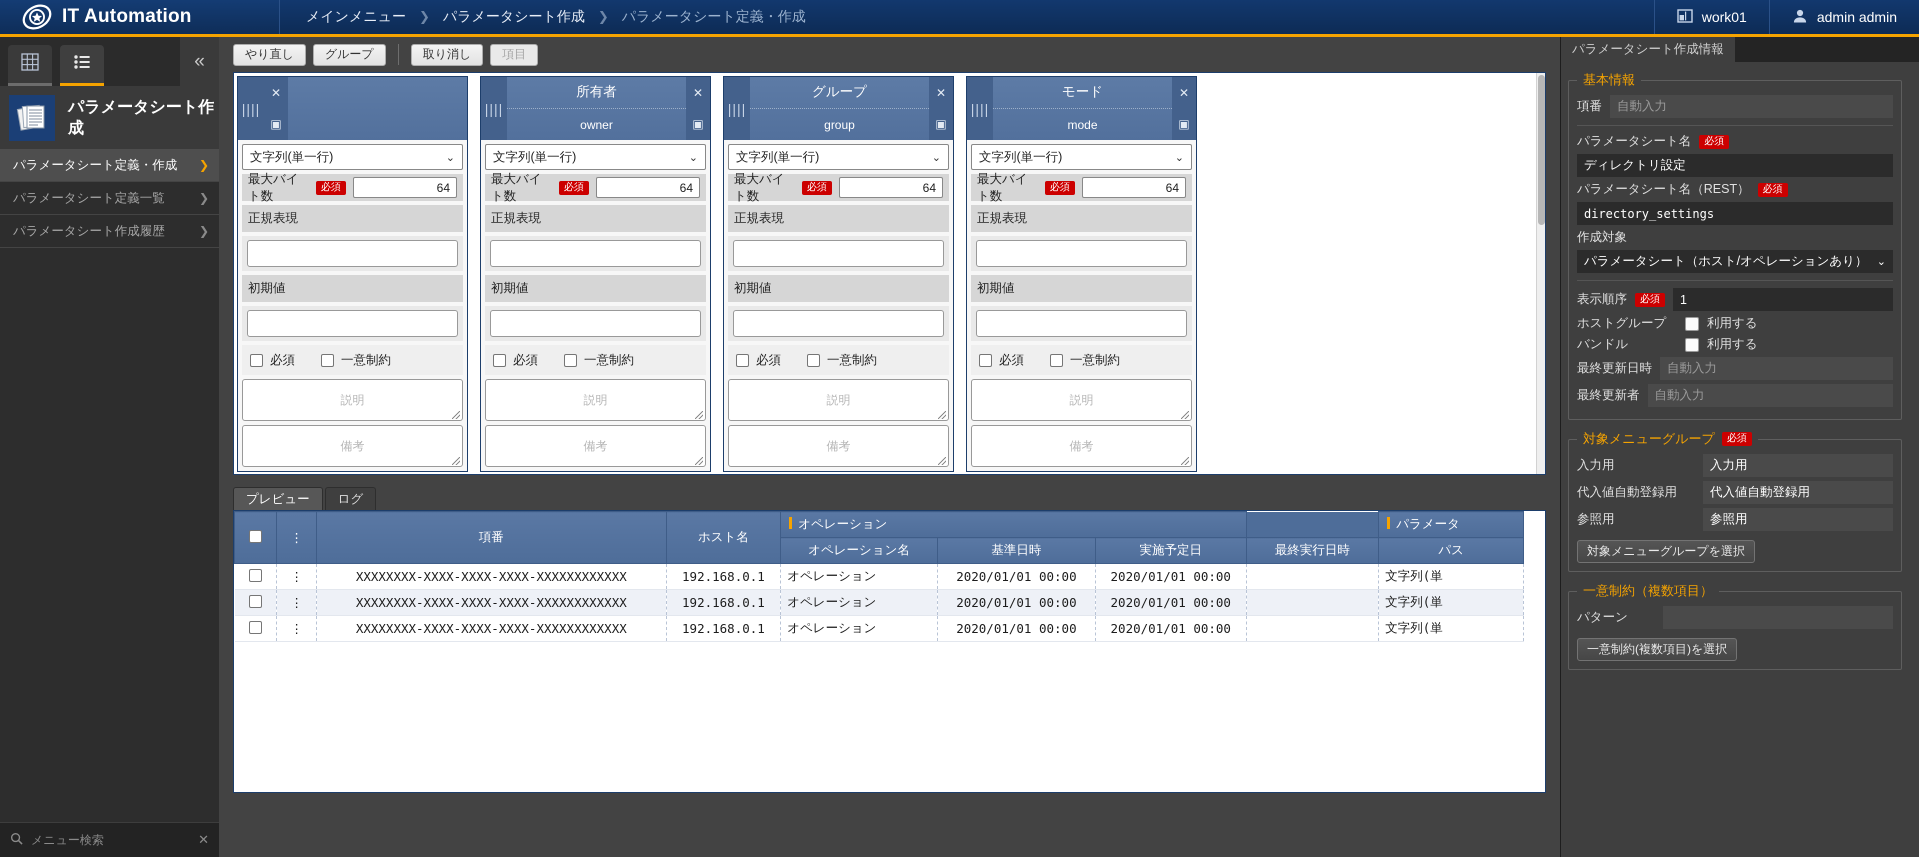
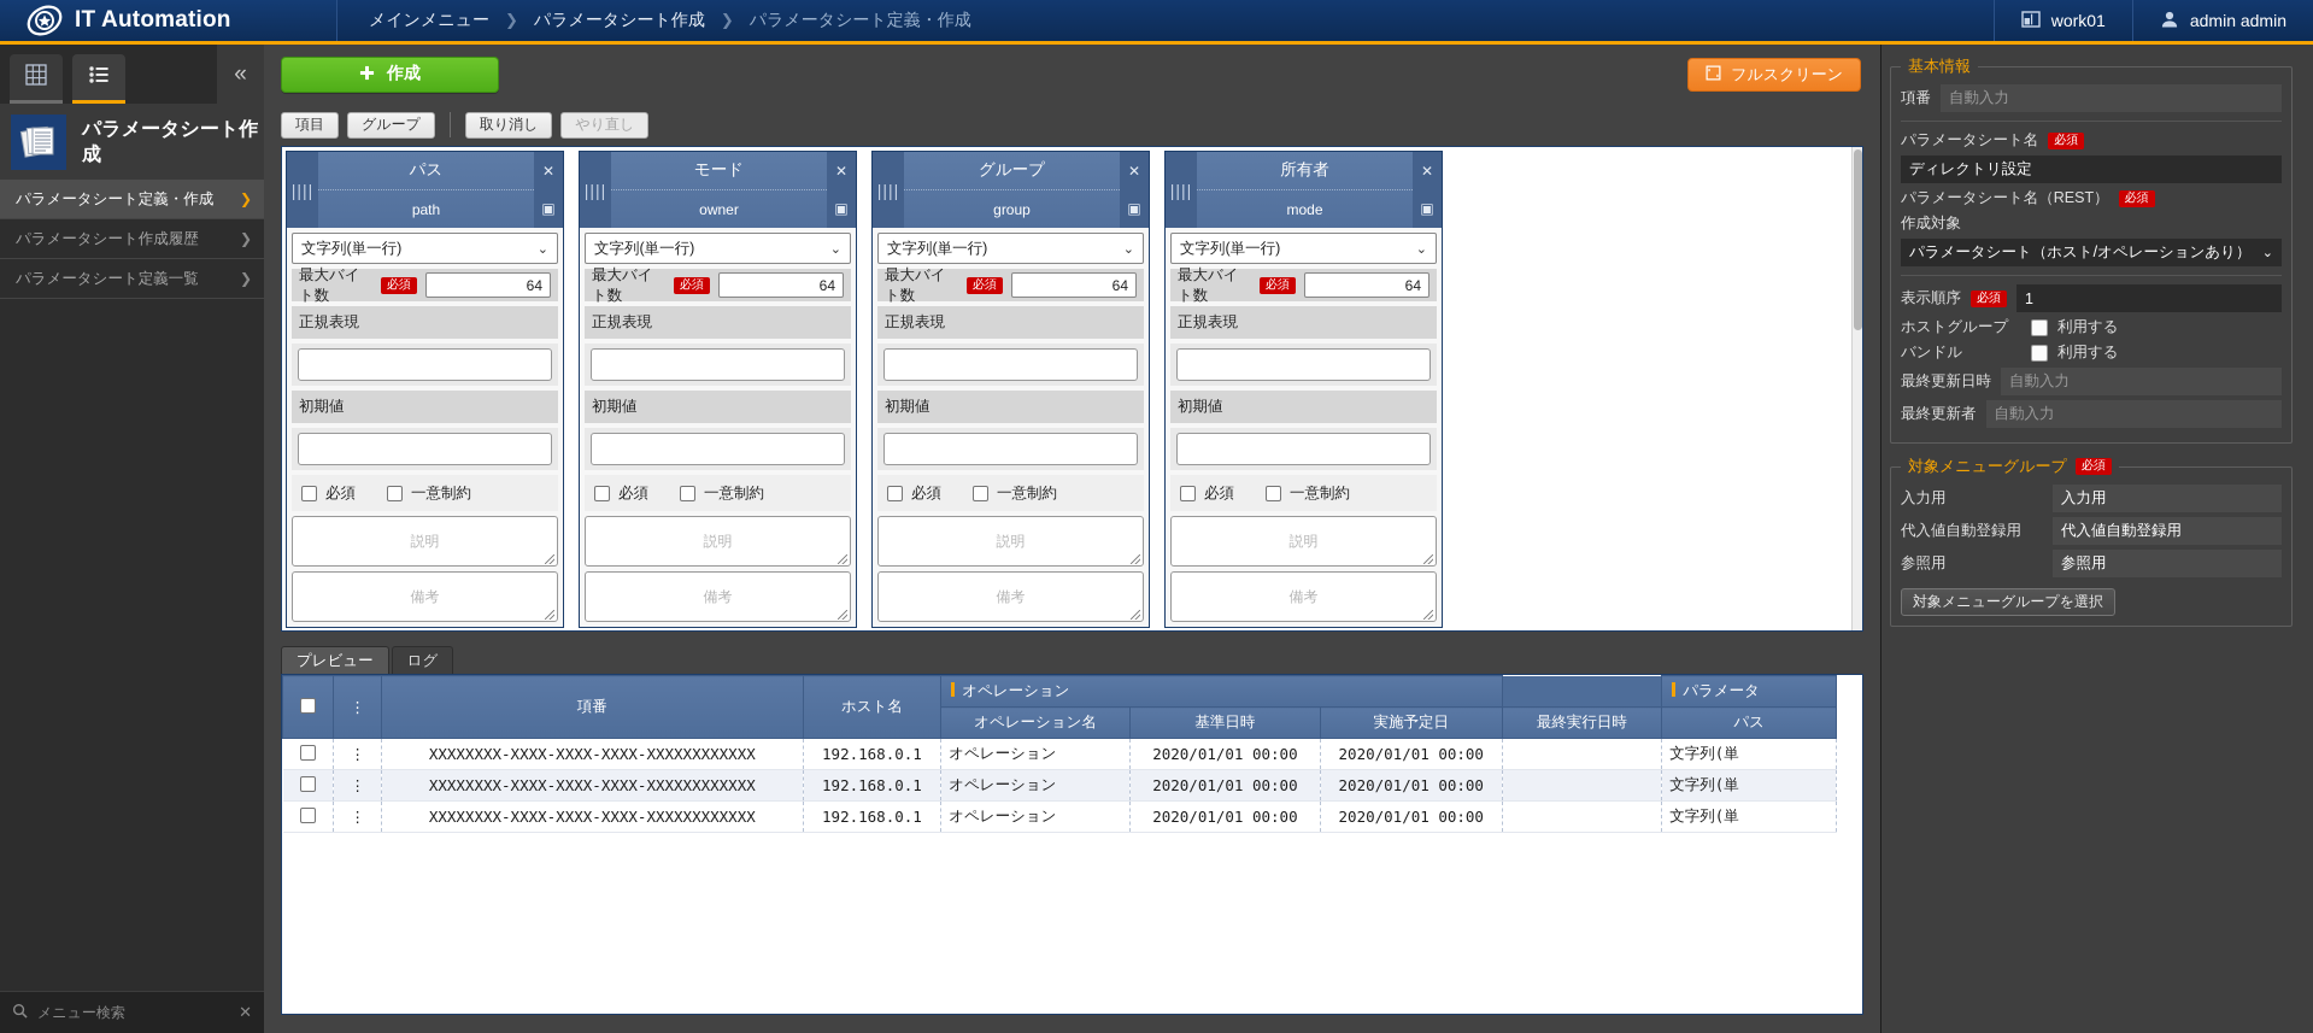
  IT Automation
  メインメニュー
  ❯
  パラメータシート作成
  ❯
  パラメータシート定義・作成
  work01
  admin admin
  «
  パラメータシート作成
  パラメータシート定義・作成
  ❯
- パラメータシート定義一覧
+ パラメータシート作成履歴
  ❯
- パラメータシート作成履歴
+ パラメータシート定義一覧
  ❯
  メニュー検索
  ✕
+ 作成
+ フルスクリーン
- やり直し
+ 項目
  グループ
  取り消し
- 項目
+ やり直し
  ||||
+ パス
+ path
  ✕
  ▣
  文字列(単一行)
  ⌄
  最大バイト数
  必須
  64
  正規表現
  初期値
  必須
  一意制約
  説明
  備考
  ||||
- 所有者
+ モード
  owner
  ✕
  ▣
  文字列(単一行)
  ⌄
  最大バイト数
  必須
  64
  正規表現
  初期値
  必須
  一意制約
  説明
  備考
  ||||
  グループ
  group
  ✕
  ▣
  文字列(単一行)
  ⌄
  最大バイト数
  必須
  64
  正規表現
  初期値
  必須
  一意制約
  説明
  備考
  ||||
- モード
+ 所有者
  mode
  ✕
  ▣
  文字列(単一行)
  ⌄
  最大バイト数
  必須
  64
  正規表現
  初期値
  必須
  一意制約
  説明
  備考
  プレビュー
  ログ
  	⋮	項番	ホスト名	オペレーション		パラメータ
  オペレーション名	基準日時	実施予定日	最終実行日時	パス
  	⋮	XXXXXXXX-XXXX-XXXX-XXXX-XXXXXXXXXXXX	192.168.0.1	オペレーション	2020/01/01 00:00	2020/01/01 00:00		文字列(単
  	⋮	XXXXXXXX-XXXX-XXXX-XXXX-XXXXXXXXXXXX	192.168.0.1	オペレーション	2020/01/01 00:00	2020/01/01 00:00		文字列(単
  	⋮	XXXXXXXX-XXXX-XXXX-XXXX-XXXXXXXXXXXX	192.168.0.1	オペレーション	2020/01/01 00:00	2020/01/01 00:00		文字列(単
- パラメータシート作成情報
  基本情報
  項番
  自動入力
  パラメータシート名
  必須
  ディレクトリ設定
  パラメータシート名（REST）
  必須
- directory_settings
  作成対象
  パラメータシート（ホスト/オペレーションあり）
  ⌄
  表示順序
  必須
  1
  ホストグループ
  利用する
  バンドル
  利用する
  最終更新日時
  自動入力
  最終更新者
  自動入力
  対象メニューグループ
  必須
  入力用
  入力用
  代入値自動登録用
  代入値自動登録用
  参照用
  参照用
  対象メニューグループを選択
- 一意制約（複数項目）
- パターン
- 一意制約(複数項目)を選択
